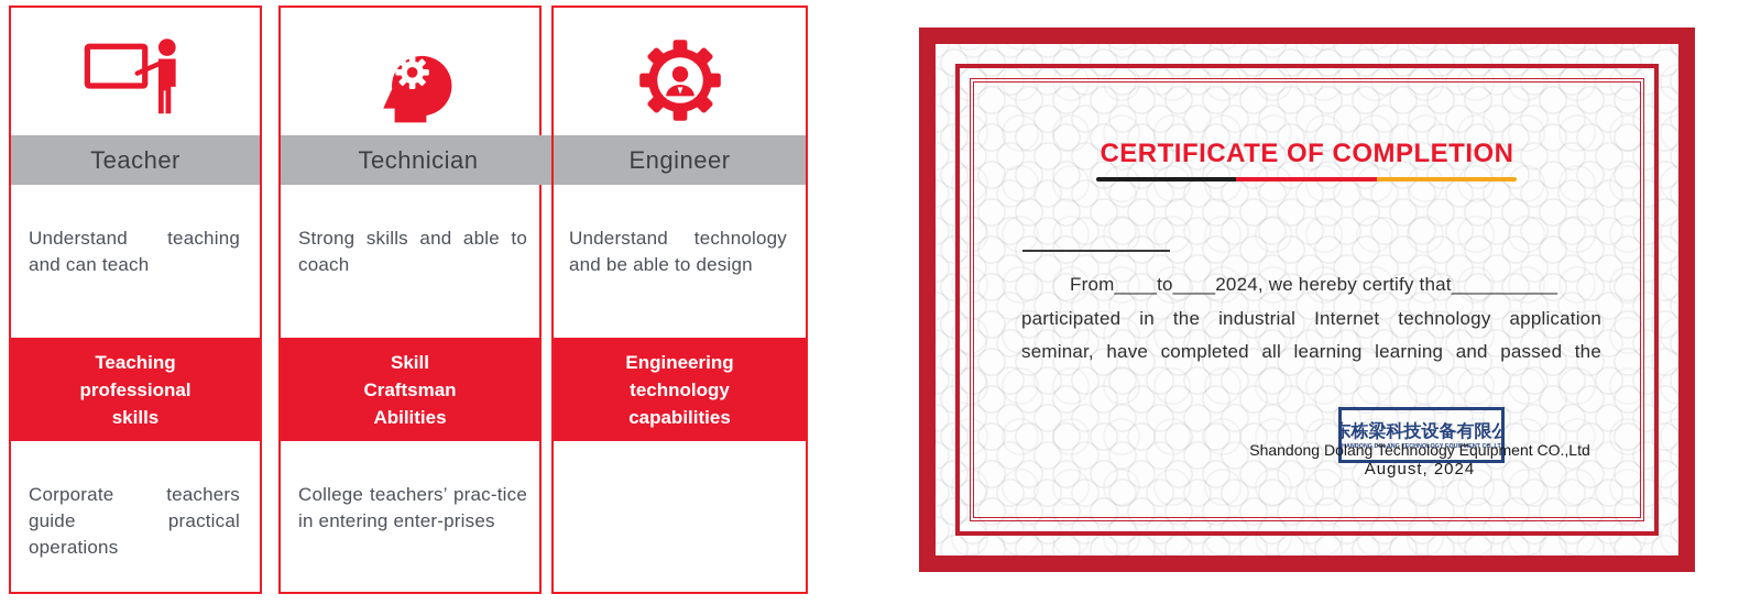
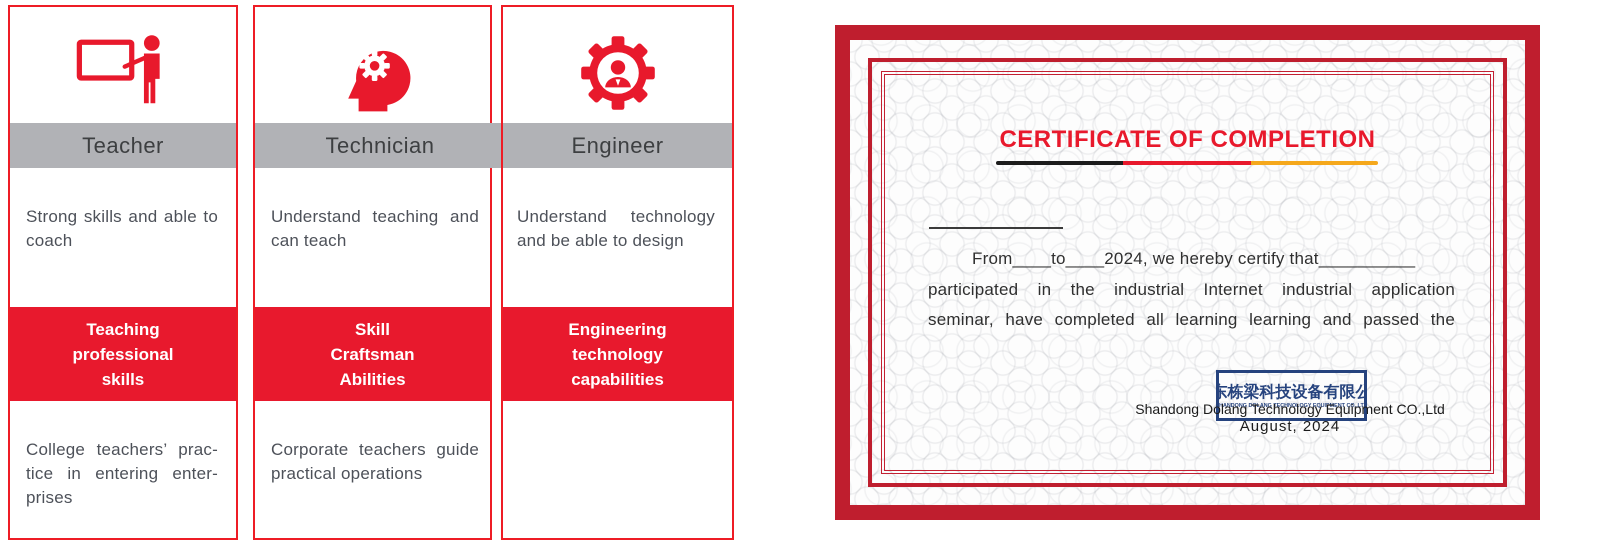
  Teacher
- Understand teaching and can teach
+ Strong skills and able to coach
  Teaching
  professional
  skills
- Corporate teachers guide practical operations
+ College teachers’ prac-tice in entering enter-prises
  Technician
- Strong skills and able to coach
+ Understand teaching and can teach
  Skill
  Craftsman
  Abilities
- College teachers’ prac-tice in entering enter-prises
+ Corporate teachers guide practical operations
  Engineer
  Understand technology and be able to design
  Engineering
  technology
  capabilities
  CERTIFICATE OF COMPLETION
  From____to____2024, we hereby certify that__________
- participated in the industrial Internet technology application
+ participated in the industrial Internet industrial application
  seminar, have completed all learning learning and passed the
  东栋梁科技设备有限公
  Shandong Dolang Technology Equipment CO.,Ltd
  August, 2024
